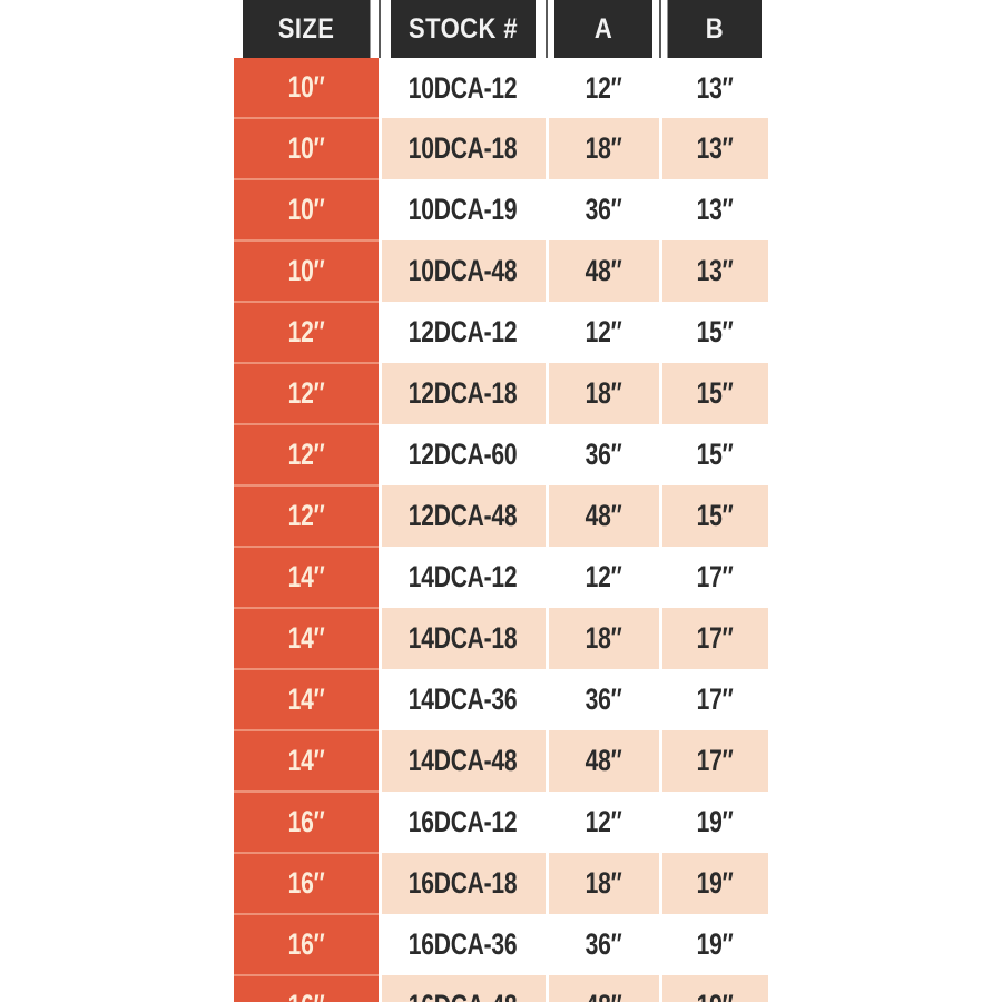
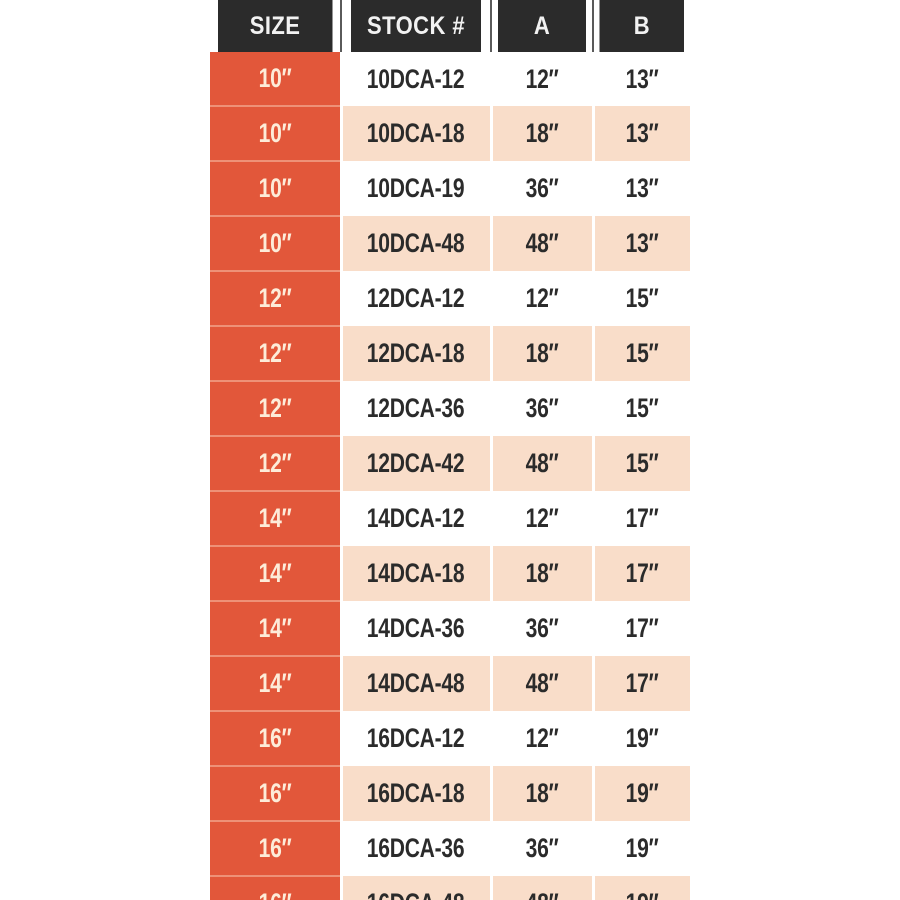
  SIZE	STOCK #	A	B
  10″	10DCA-12	12″	13″
  10″	10DCA-18	18″	13″
  10″	10DCA-19	36″	13″
  10″	10DCA-48	48″	13″
  12″	12DCA-12	12″	15″
  12″	12DCA-18	18″	15″
- 12″	12DCA-60	36″	15″
+ 12″	12DCA-36	36″	15″
- 12″	12DCA-48	48″	15″
+ 12″	12DCA-42	48″	15″
  14″	14DCA-12	12″	17″
  14″	14DCA-18	18″	17″
  14″	14DCA-36	36″	17″
  14″	14DCA-48	48″	17″
  16″	16DCA-12	12″	19″
  16″	16DCA-18	18″	19″
  16″	16DCA-36	36″	19″
